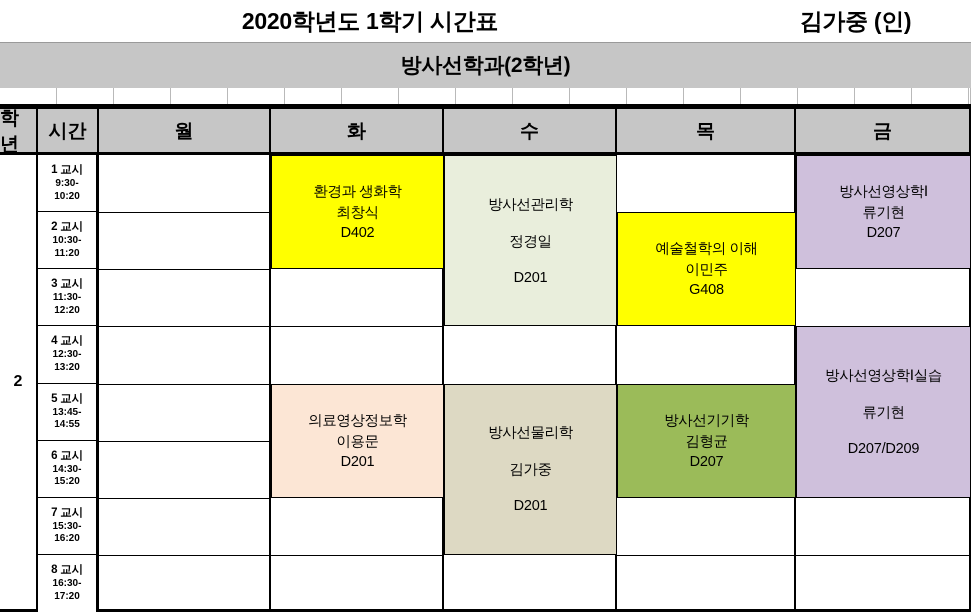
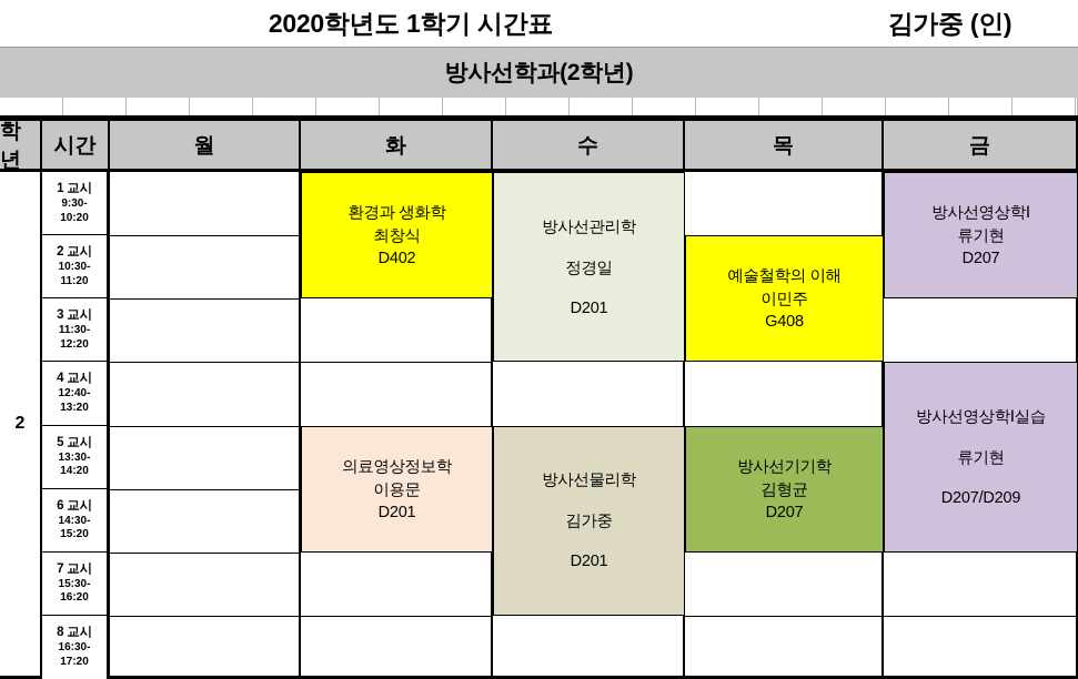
  2020학년도 1학기 시간표
  김가중 (인)
  방사선학과(2학년)
  학년
  시간
  월
  화
  수
  목
  금
  2
  1 교시
  9:30-
  10:20
  2 교시
  10:30-
  11:20
  3 교시
  11:30-
  12:20
  4 교시
- 12:30-
+ 12:40-
  13:20
  5 교시
- 13:45-
+ 13:30-
- 14:55
+ 14:20
  6 교시
  14:30-
  15:20
  7 교시
  15:30-
  16:20
  8 교시
  16:30-
  17:20
  환경과 생화학
  최창식
  D402
  방사선관리학
  정경일
  D201
  예술철학의 이해
  이민주
  G408
  방사선영상학Ⅰ
  류기현
  D207
  의료영상정보학
  이용문
  D201
  방사선물리학
  김가중
  D201
  방사선기기학
  김형균
  D207
  방사선영상학Ⅰ실습
  류기현
  D207/D209
